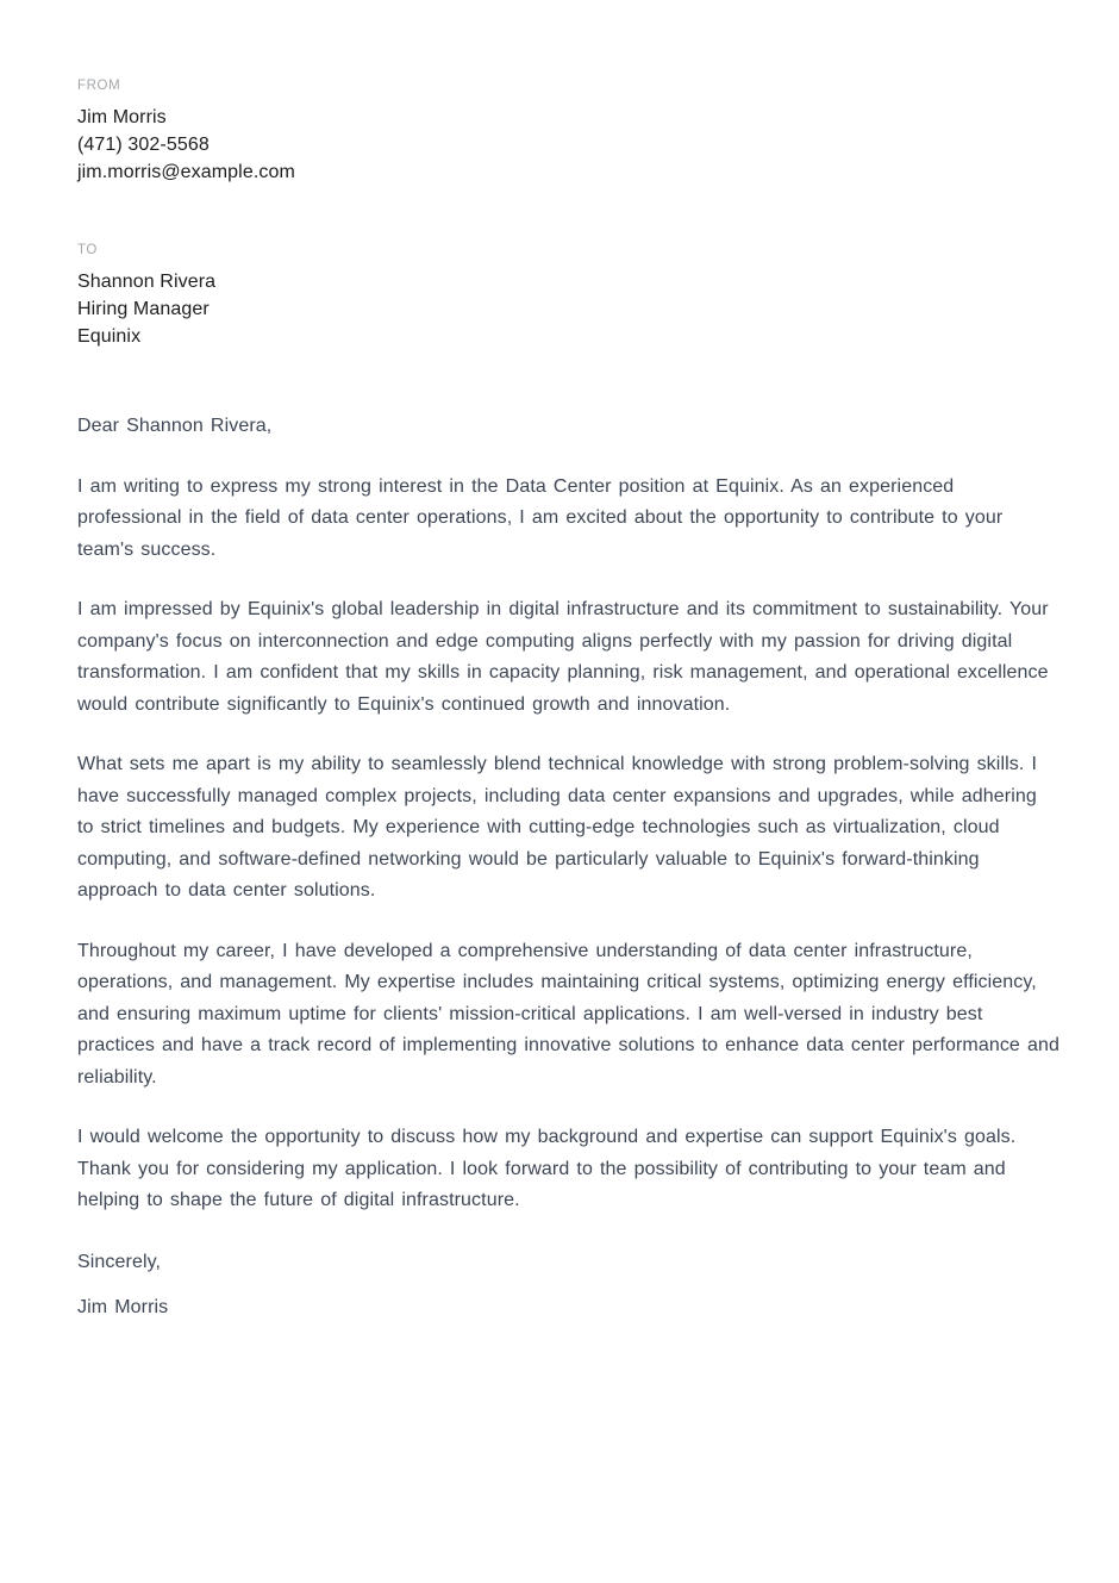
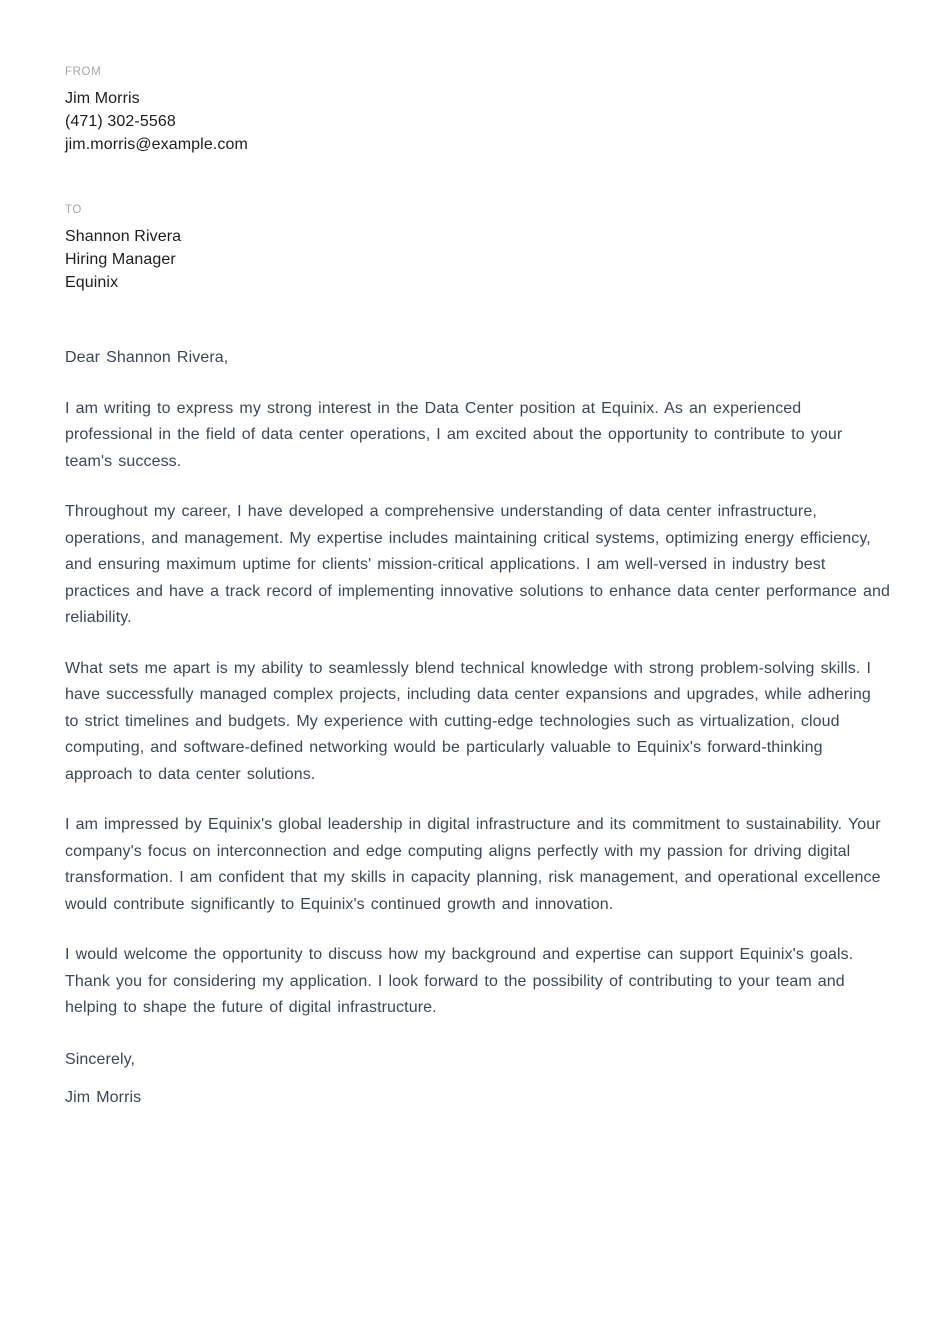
  FROM
  Jim Morris
  (471) 302-5568
  jim.morris@example.com
  TO
  Shannon Rivera
  Hiring Manager
  Equinix
  Dear Shannon Rivera,
  I am writing to express my strong interest in the Data Center position at Equinix. As an experienced professional in the field of data center operations, I am excited about the opportunity to contribute to your team's success.
- I am impressed by Equinix's global leadership in digital infrastructure and its commitment to sustainability. Your company's focus on interconnection and edge computing aligns perfectly with my passion for driving digital transformation. I am confident that my skills in capacity planning, risk management, and operational excellence would contribute significantly to Equinix's continued growth and innovation.
+ Throughout my career, I have developed a comprehensive understanding of data center infrastructure, operations, and management. My expertise includes maintaining critical systems, optimizing energy efficiency, and ensuring maximum uptime for clients' mission-critical applications. I am well-versed in industry best practices and have a track record of implementing innovative solutions to enhance data center performance and reliability.
  What sets me apart is my ability to seamlessly blend technical knowledge with strong problem-solving skills. I have successfully managed complex projects, including data center expansions and upgrades, while adhering to strict timelines and budgets. My experience with cutting-edge technologies such as virtualization, cloud computing, and software-defined networking would be particularly valuable to Equinix's forward-thinking approach to data center solutions.
- Throughout my career, I have developed a comprehensive understanding of data center infrastructure, operations, and management. My expertise includes maintaining critical systems, optimizing energy efficiency, and ensuring maximum uptime for clients' mission-critical applications. I am well-versed in industry best practices and have a track record of implementing innovative solutions to enhance data center performance and reliability.
+ I am impressed by Equinix's global leadership in digital infrastructure and its commitment to sustainability. Your company's focus on interconnection and edge computing aligns perfectly with my passion for driving digital transformation. I am confident that my skills in capacity planning, risk management, and operational excellence would contribute significantly to Equinix's continued growth and innovation.
  I would welcome the opportunity to discuss how my background and expertise can support Equinix's goals. Thank you for considering my application. I look forward to the possibility of contributing to your team and helping to shape the future of digital infrastructure.
  Sincerely,
  Jim Morris
